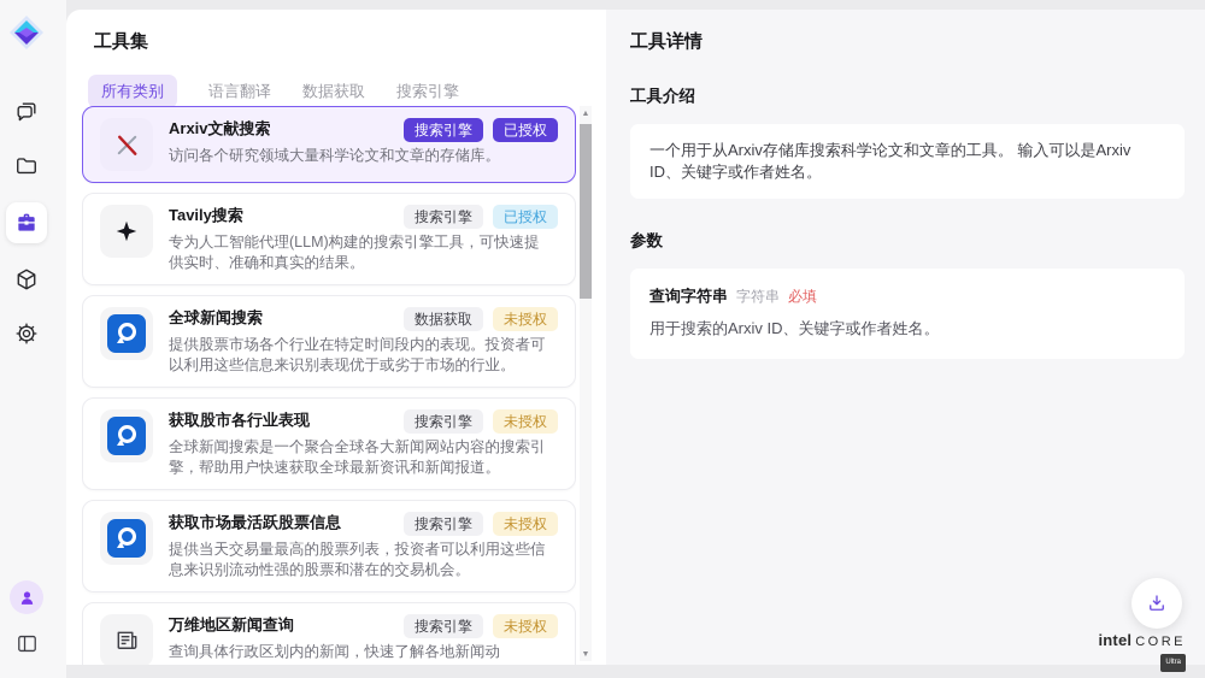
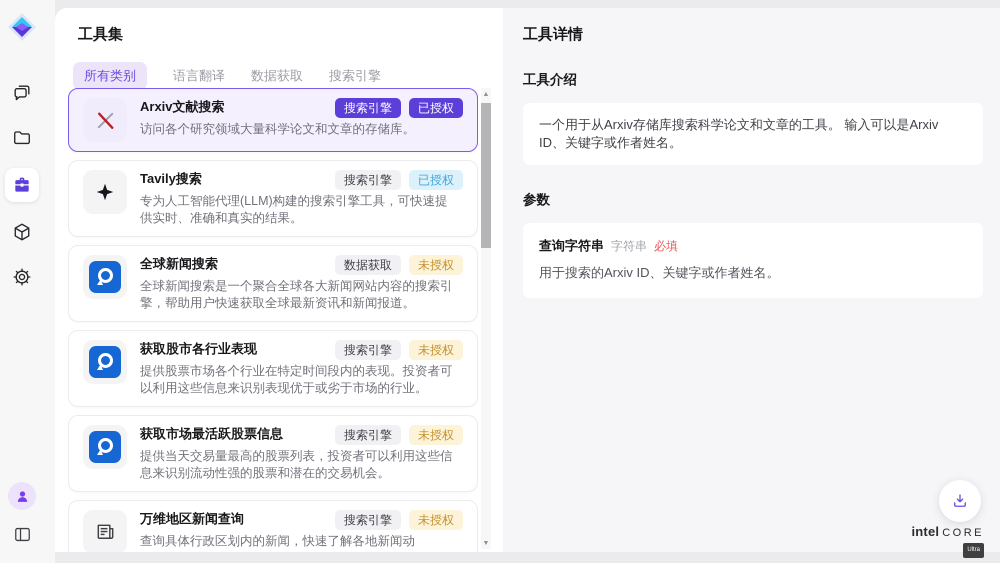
  工具集
  所有类别
  语言翻译
  数据获取
  搜索引擎
  Arxiv文献搜索
  搜索引擎
  已授权
  访问各个研究领域大量科学论文和文章的存储库。
  Tavily搜索
  搜索引擎
  已授权
  专为人工智能代理(LLM)构建的搜索引擎工具，可快速提供实时、准确和真实的结果。
  全球新闻搜索
  数据获取
  未授权
- 提供股票市场各个行业在特定时间段内的表现。投资者可以利用这些信息来识别表现优于或劣于市场的行业。
+ 全球新闻搜索是一个聚合全球各大新闻网站内容的搜索引擎，帮助用户快速获取全球最新资讯和新闻报道。
  获取股市各行业表现
  搜索引擎
  未授权
- 全球新闻搜索是一个聚合全球各大新闻网站内容的搜索引擎，帮助用户快速获取全球最新资讯和新闻报道。
+ 提供股票市场各个行业在特定时间段内的表现。投资者可以利用这些信息来识别表现优于或劣于市场的行业。
  获取市场最活跃股票信息
  搜索引擎
  未授权
  提供当天交易量最高的股票列表，投资者可以利用这些信息来识别流动性强的股票和潜在的交易机会。
  万维地区新闻查询
  搜索引擎
  未授权
  查询具体行政区划内的新闻，快速了解各地新闻动
  工具详情
  工具介绍
  一个用于从Arxiv存储库搜索科学论文和文章的工具。 输入可以是Arxiv ID、关键字或作者姓名。
  参数
  查询字符串
  字符串
  必填
  用于搜索的Arxiv ID、关键字或作者姓名。
  intel CORE
